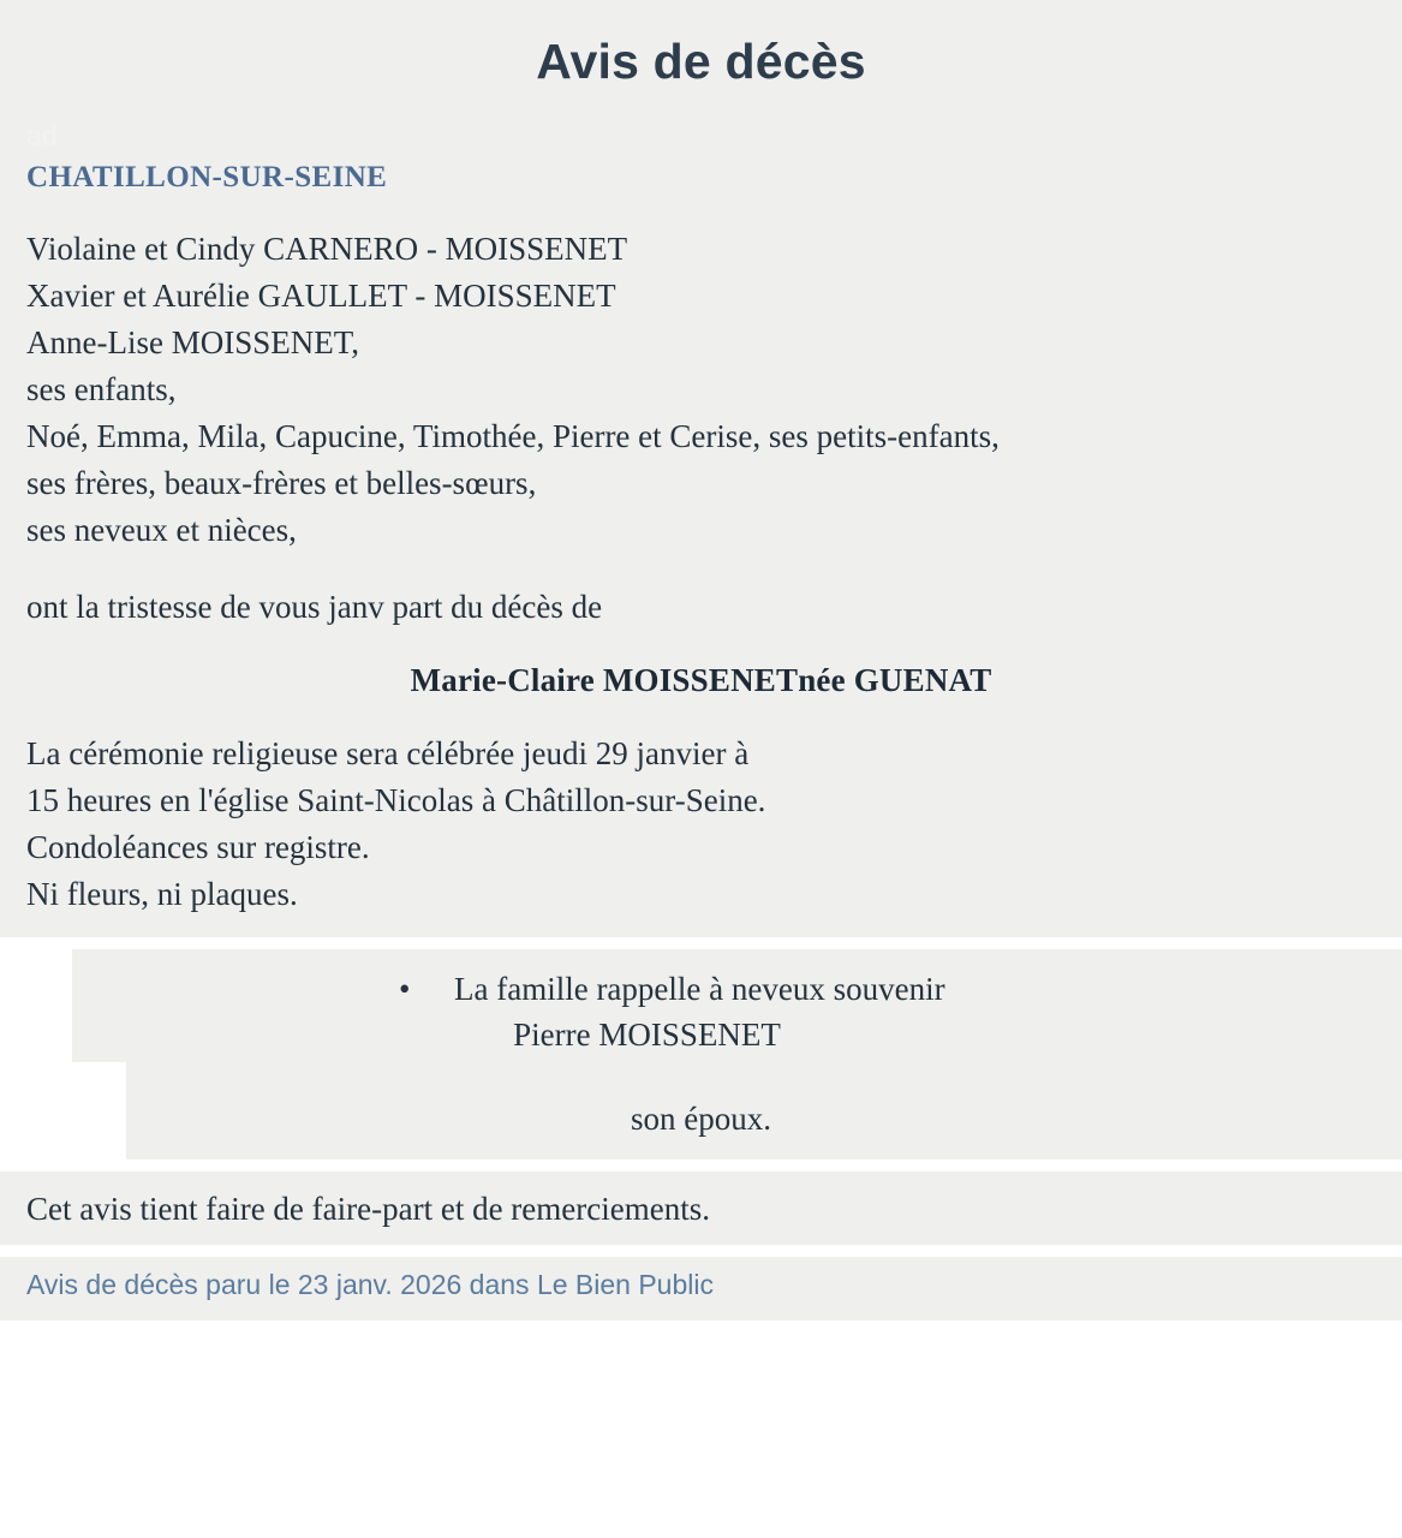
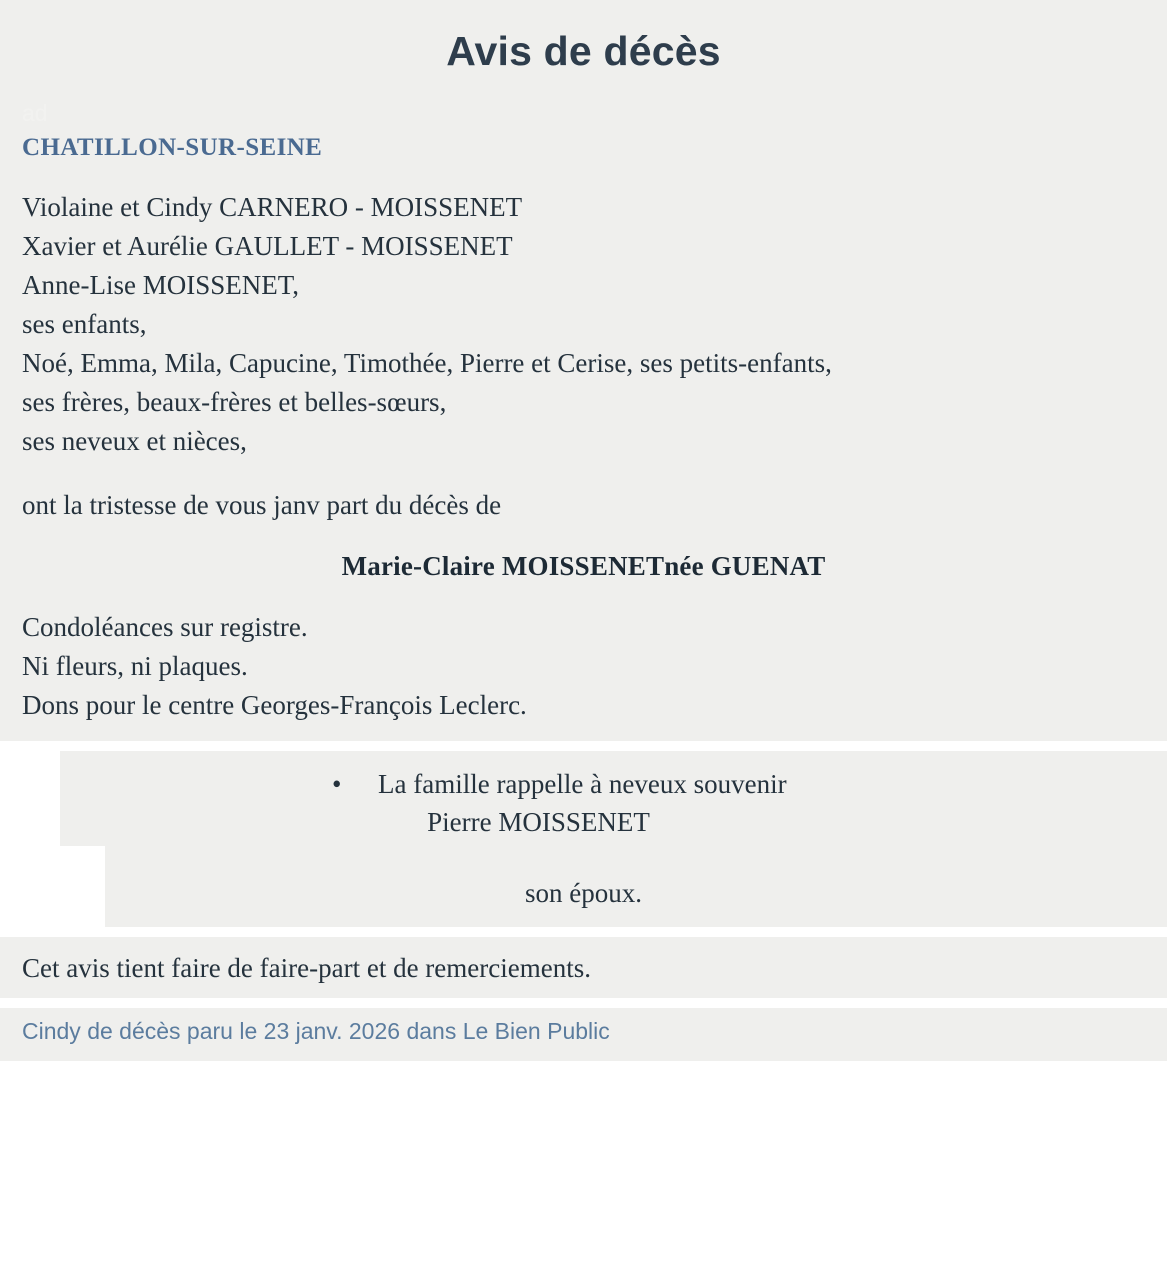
  Avis de décès
  CHATILLON-SUR-SEINE
  Violaine et Cindy CARNERO - MOISSENET
  Xavier et Aurélie GAULLET - MOISSENET
  Anne-Lise MOISSENET,
  ses enfants,
  Noé, Emma, Mila, Capucine, Timothée, Pierre et Cerise, ses petits-enfants,
  ses frères, beaux-frères et belles-sœurs,
  ses neveux et nièces,
  ont la tristesse de vous janv part du décès de
  Marie-Claire MOISSENETnée GUENAT
- La cérémonie religieuse sera célébrée jeudi 29 janvier à
- 15 heures en l'église Saint-Nicolas à Châtillon-sur-Seine.
  Condoléances sur registre.
  Ni fleurs, ni plaques.
+ Dons pour le centre Georges-François Leclerc.
  La famille rappelle à neveux souvenir
  Pierre MOISSENET
  son époux.
  Cet avis tient faire de faire-part et de remerciements.
- Avis de décès paru le 23 janv. 2026 dans Le Bien Public
+ Cindy de décès paru le 23 janv. 2026 dans Le Bien Public
